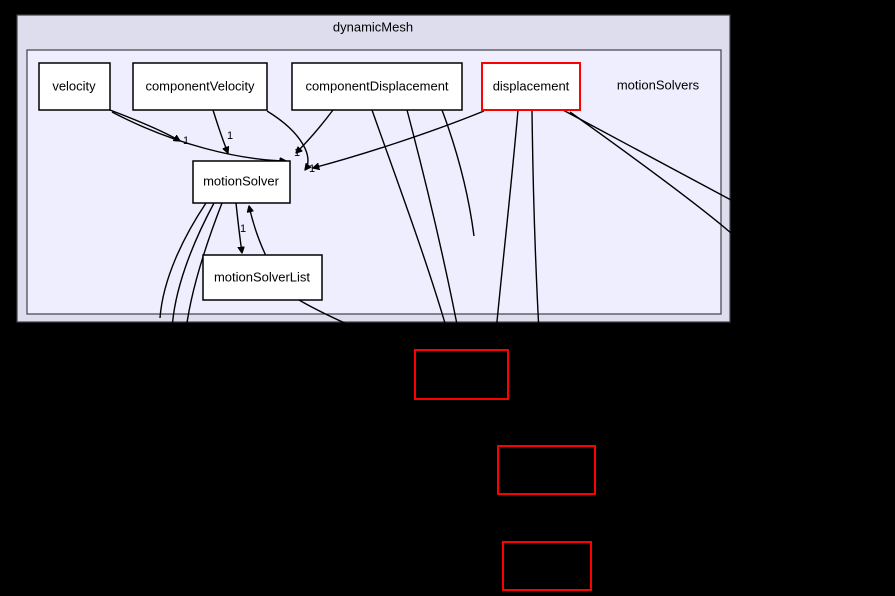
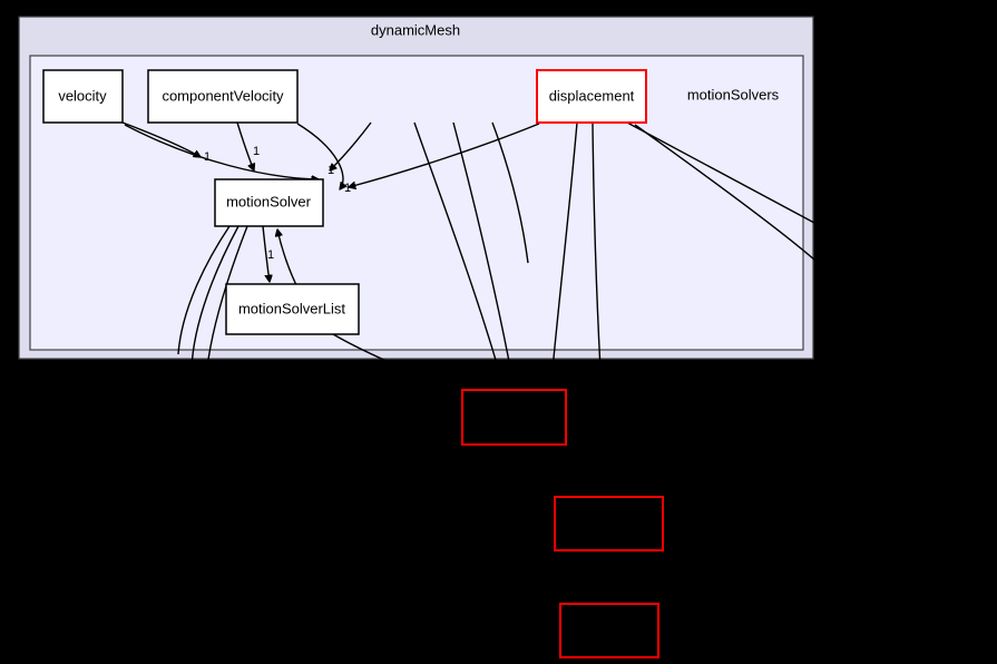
  dynamicMesh
  motionSolvers
  velocity
  componentVelocity
- componentDisplacement
  displacement
  motionSolver
  motionSolverList
  1
  1
  1
  1
  1
